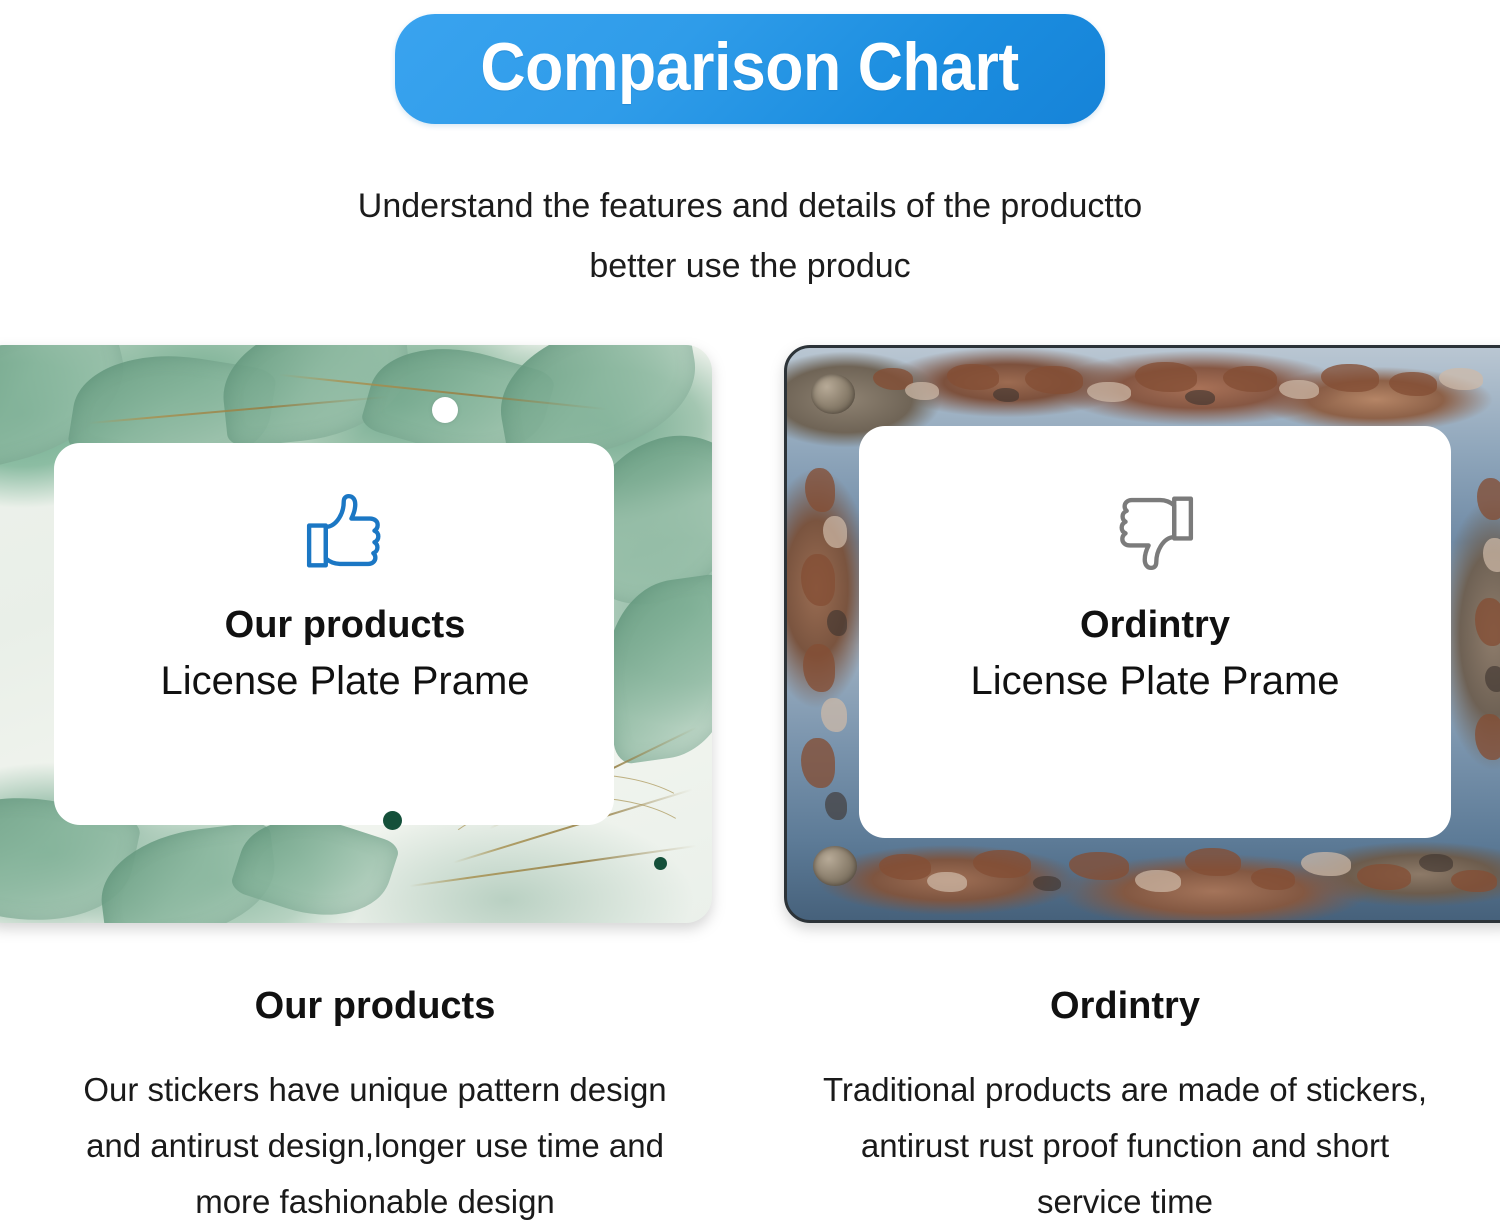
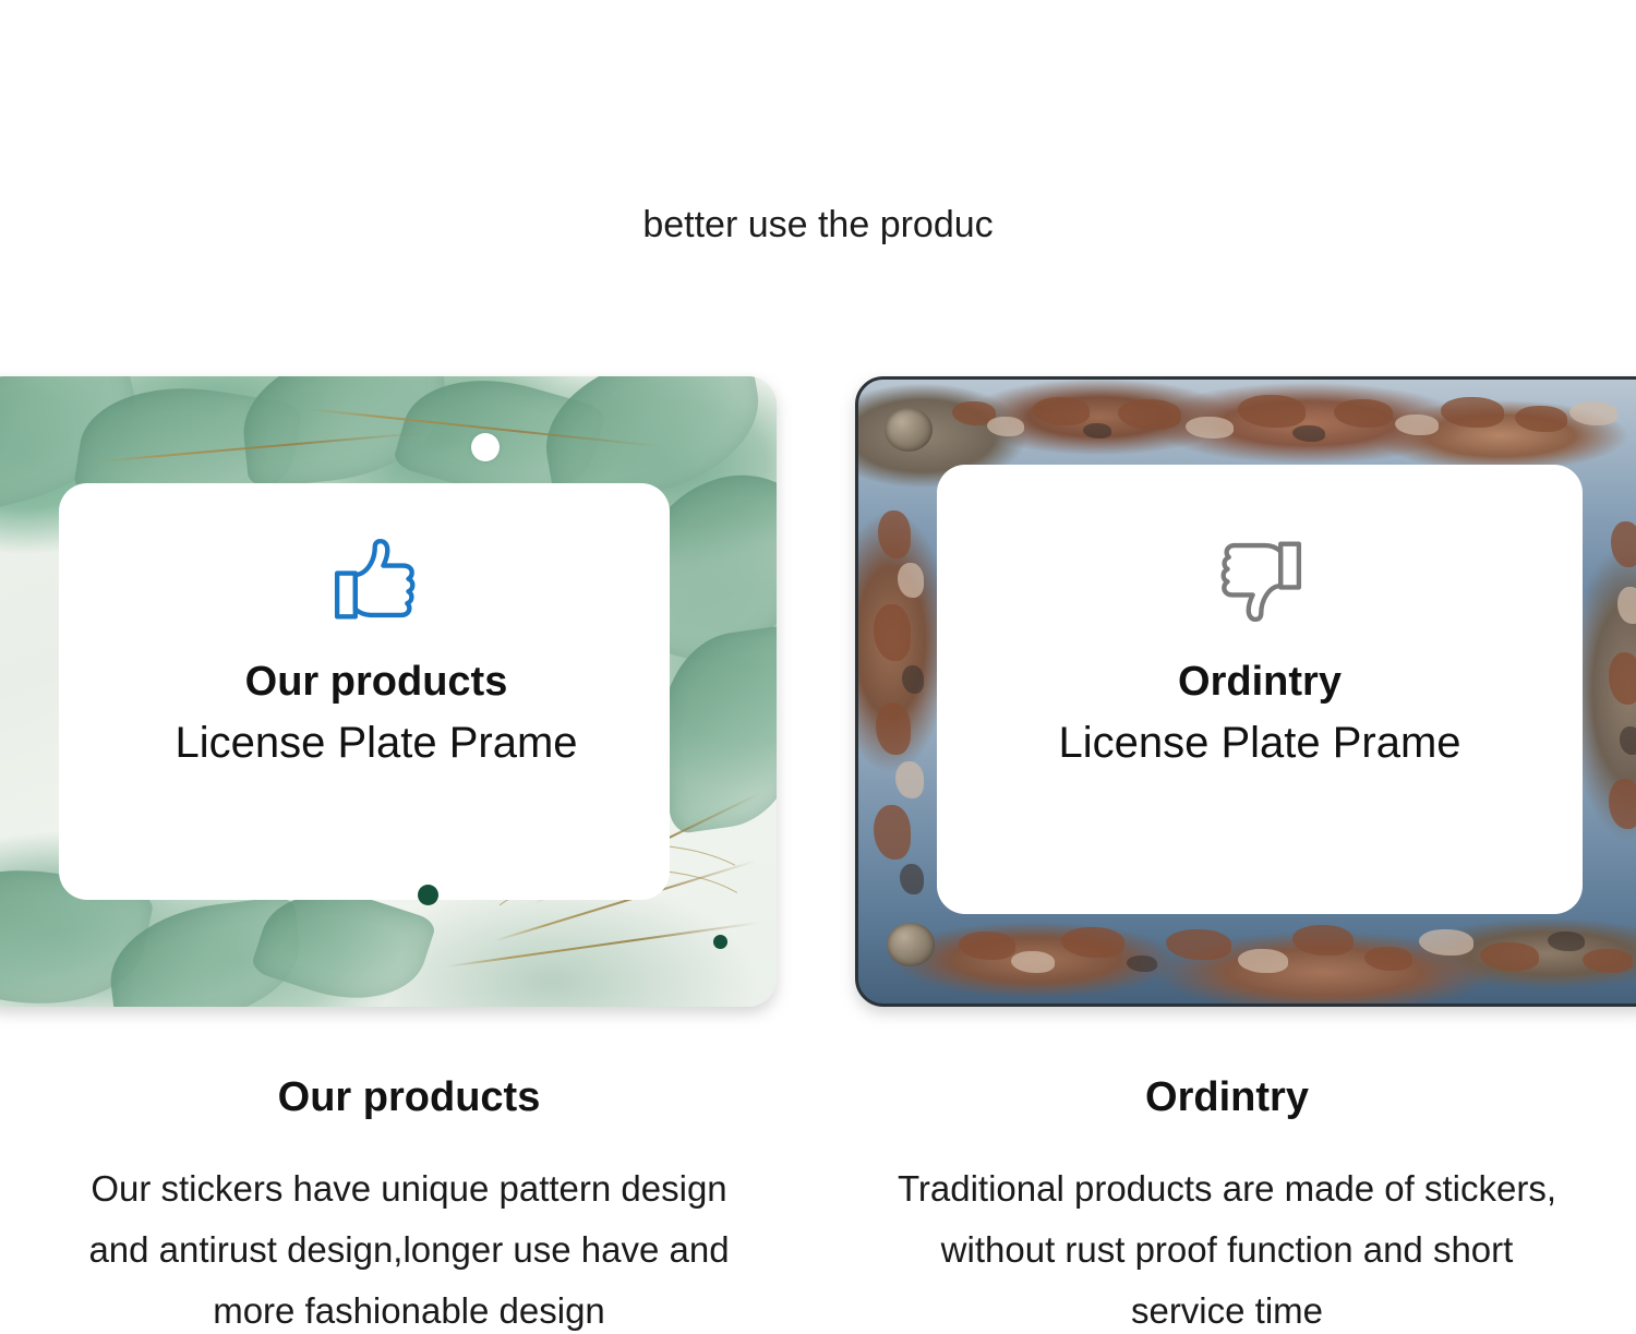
- Comparison Chart
- Understand the features and details of the productto
  better use the produc
  Our products
  License Plate Prame
  Ordintry
  License Plate Prame
  Our products
  Our stickers have unique pattern design
- and antirust design,longer use time and
+ and antirust design,longer use have and
  more fashionable design
  Ordintry
  Traditional products are made of stickers,
- antirust rust proof function and short
+ without rust proof function and short
  service time
